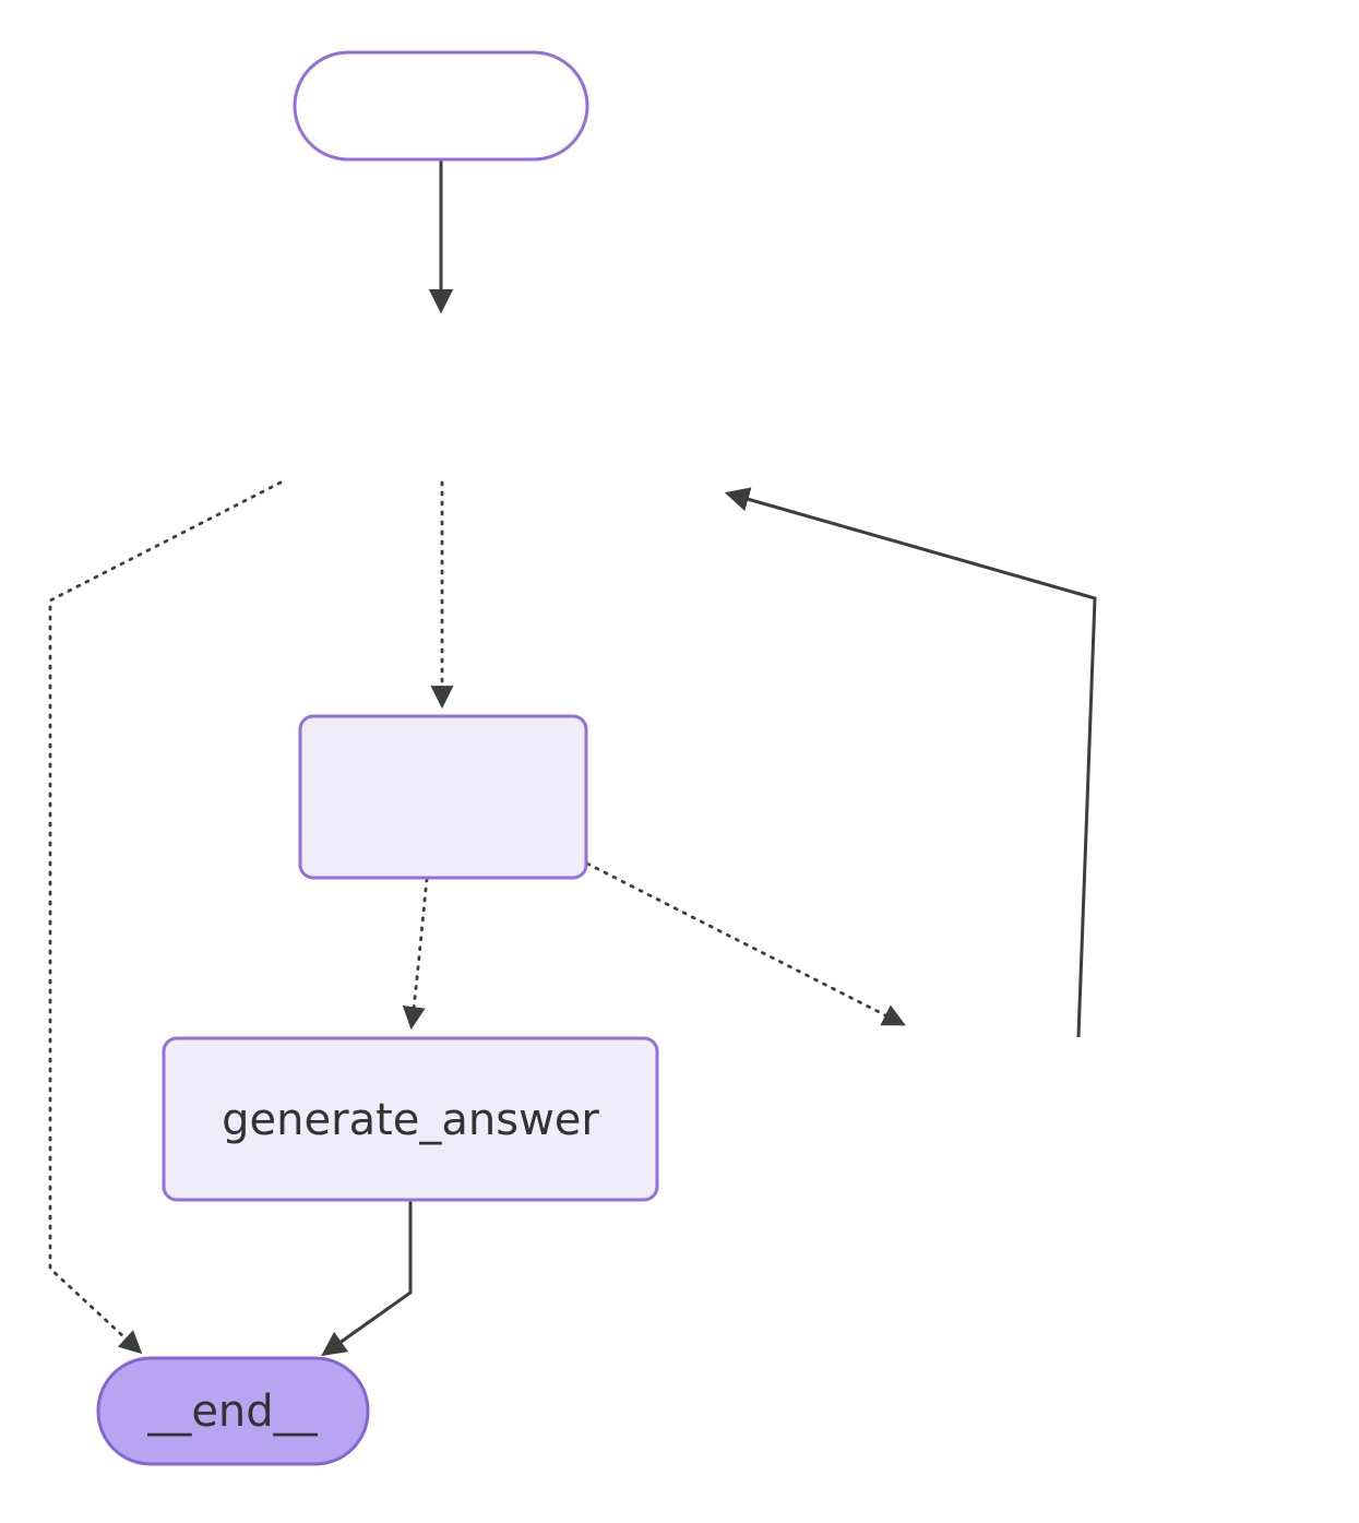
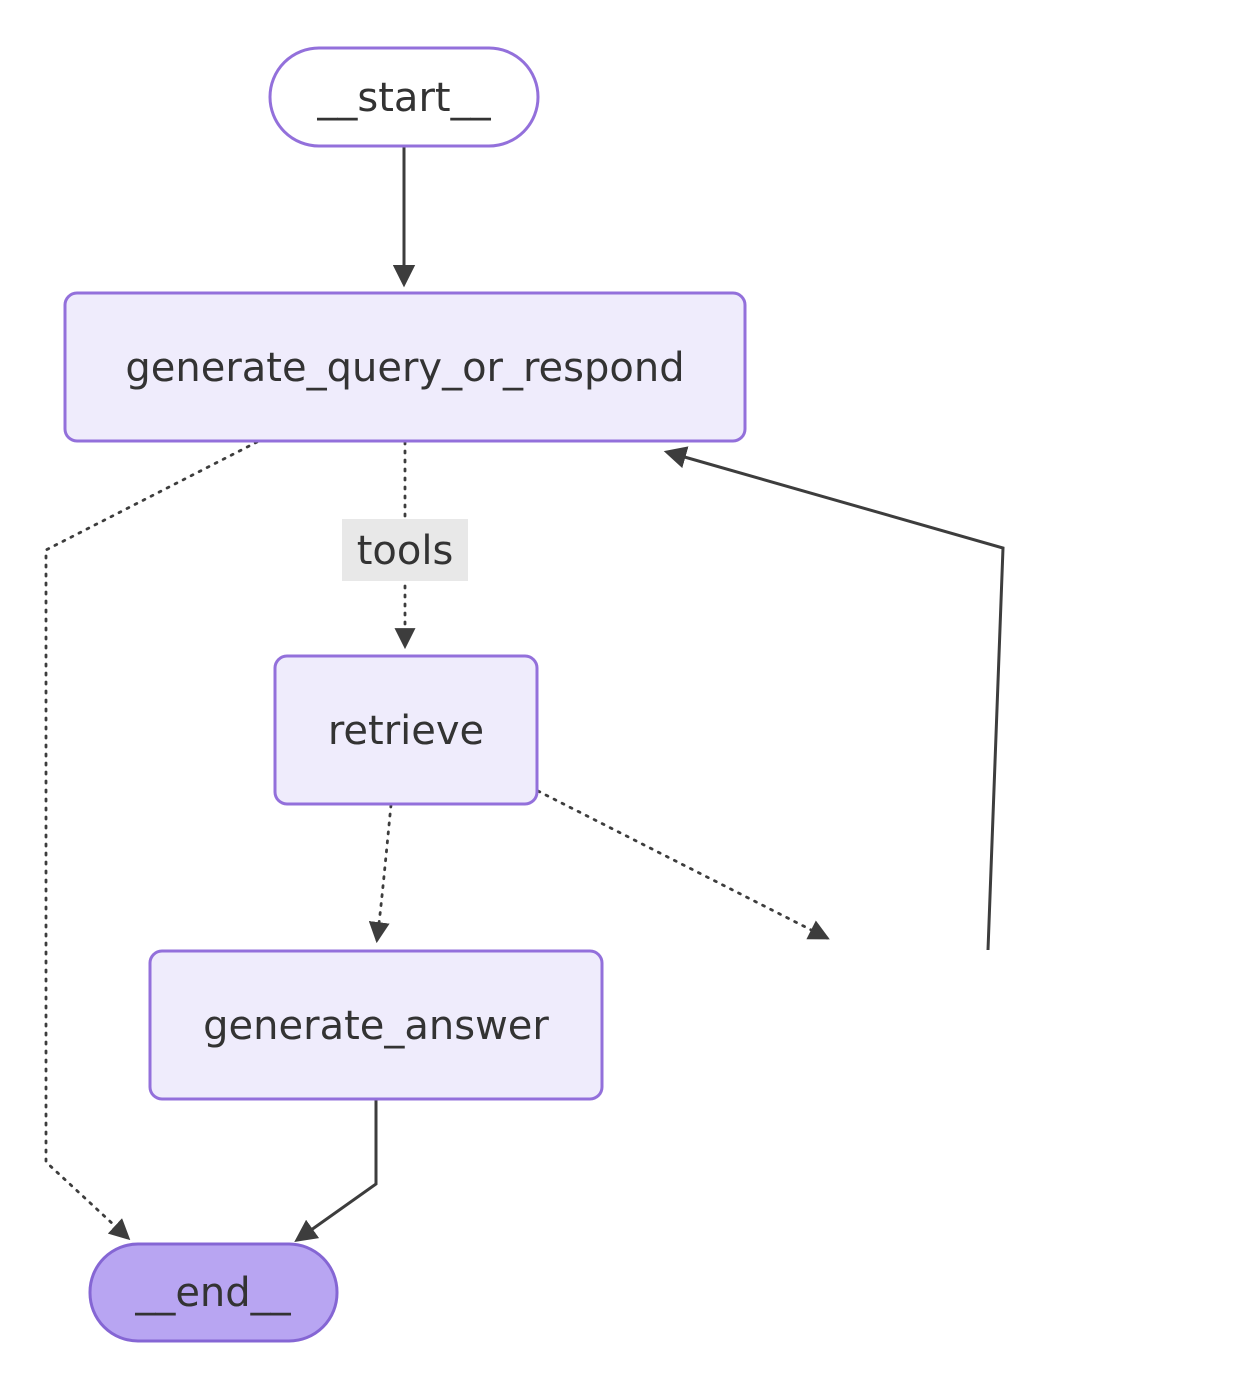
+ tools
+ __start__
+ generate_query_or_respond
+ retrieve
  generate_answer
  __end__
